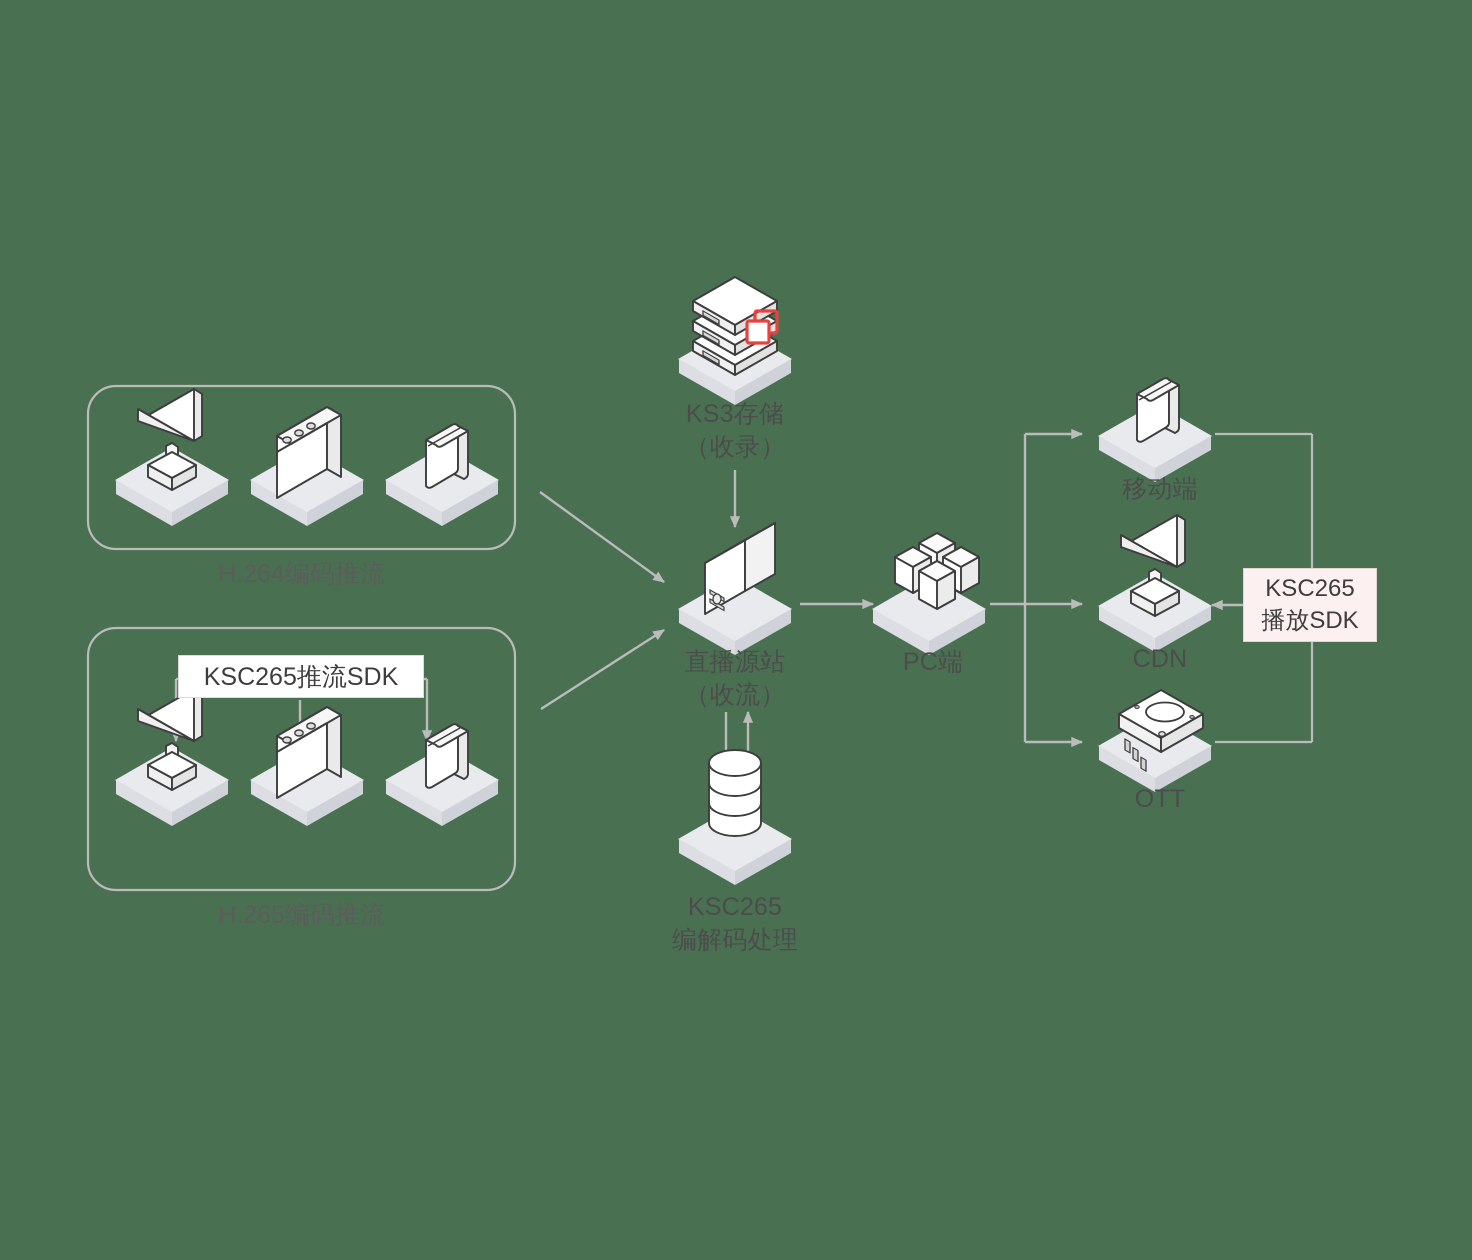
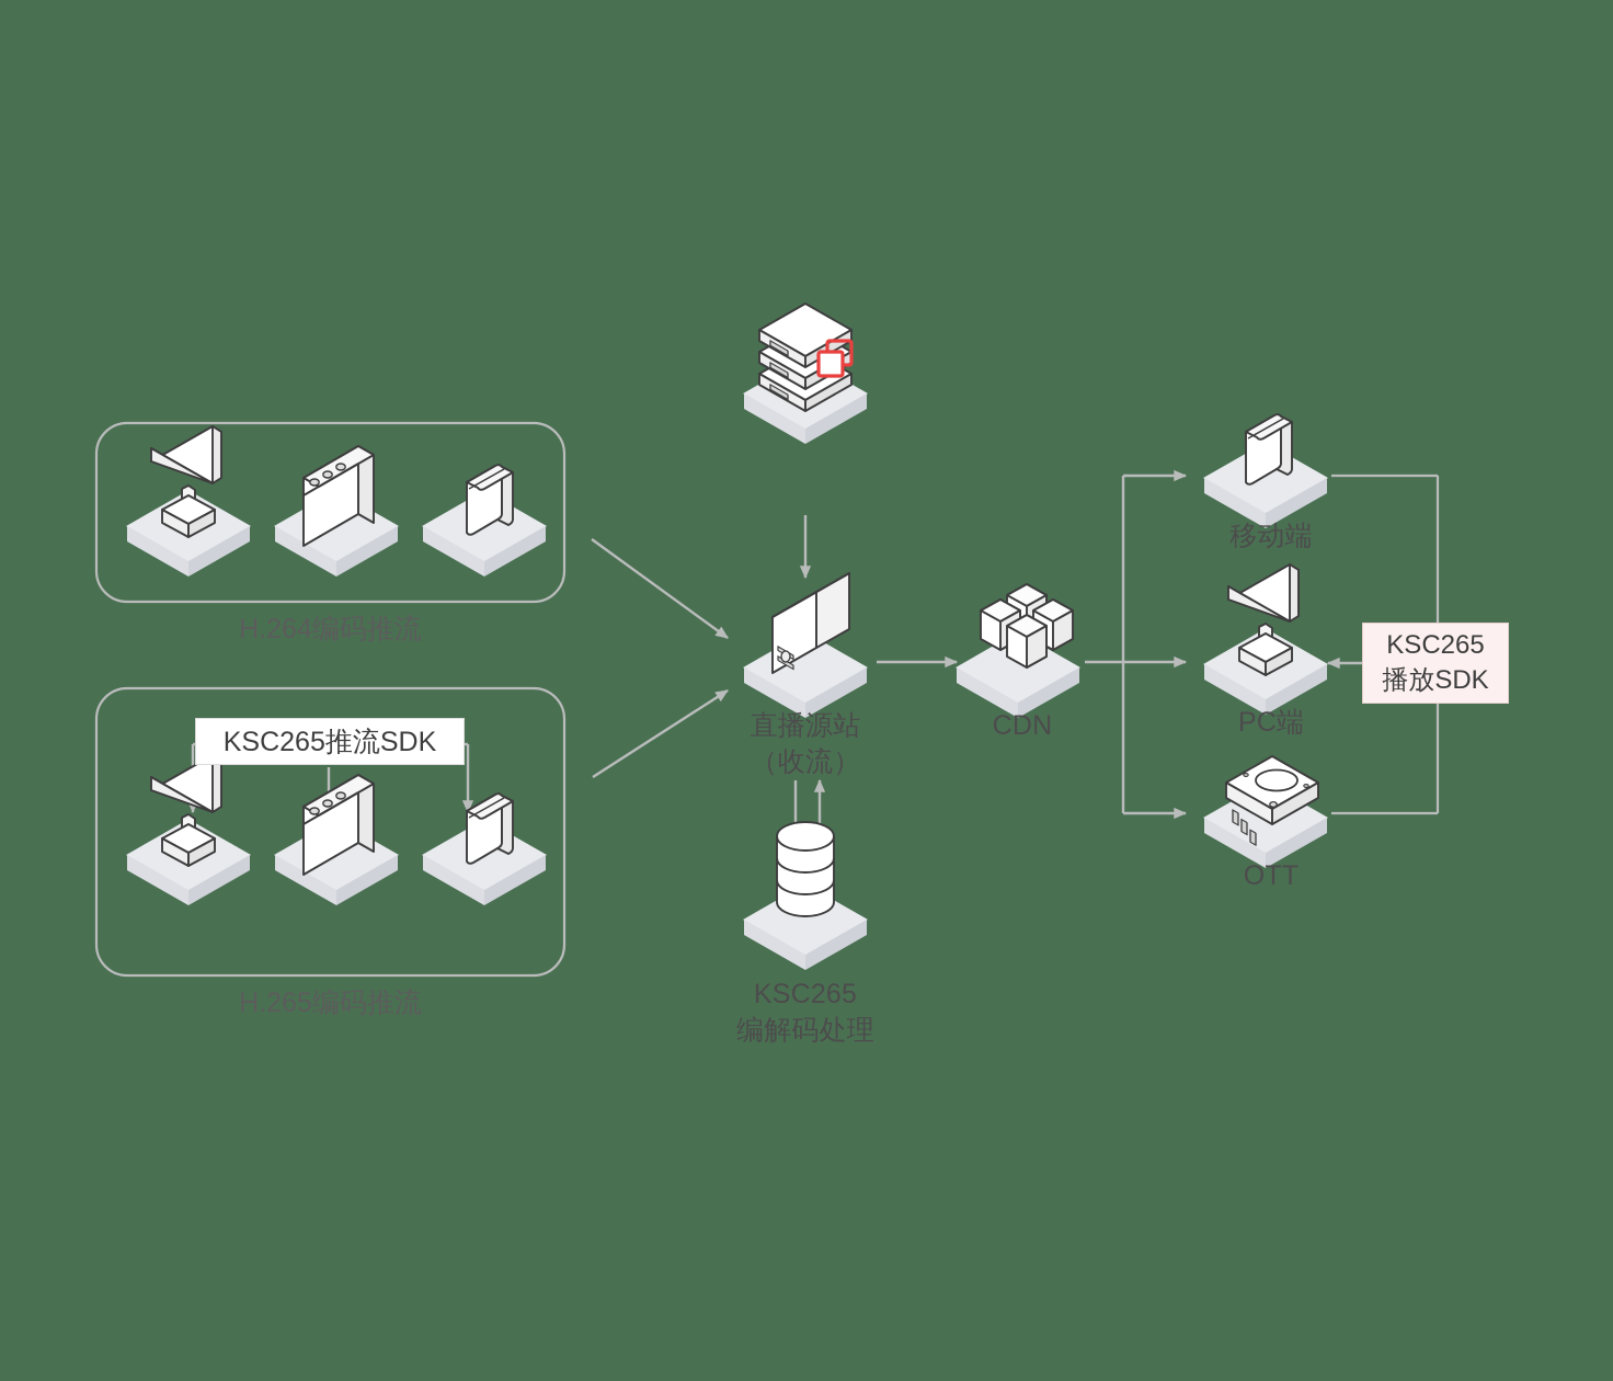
  KSC265推流SDK
  KSC265
  播放SDK
- KS3存储
- （收录）
  直播源站
  （收流）
  KSC265
  编解码处理
- PC端
+ CDN
  移动端
- CDN
+ PC端
  OTT
